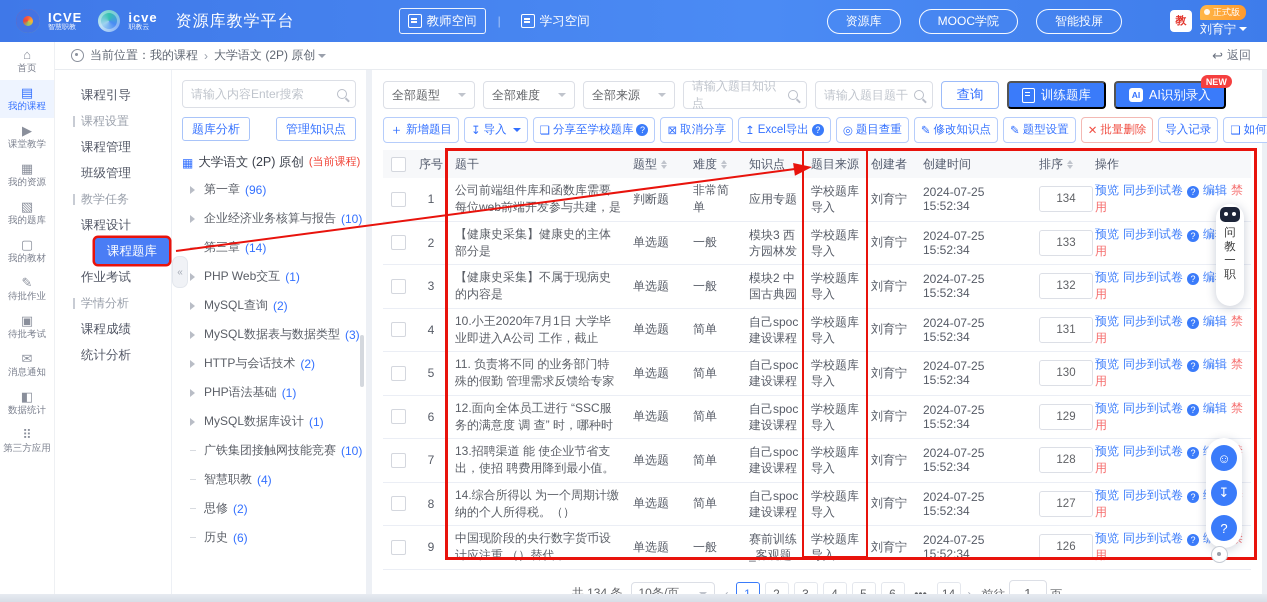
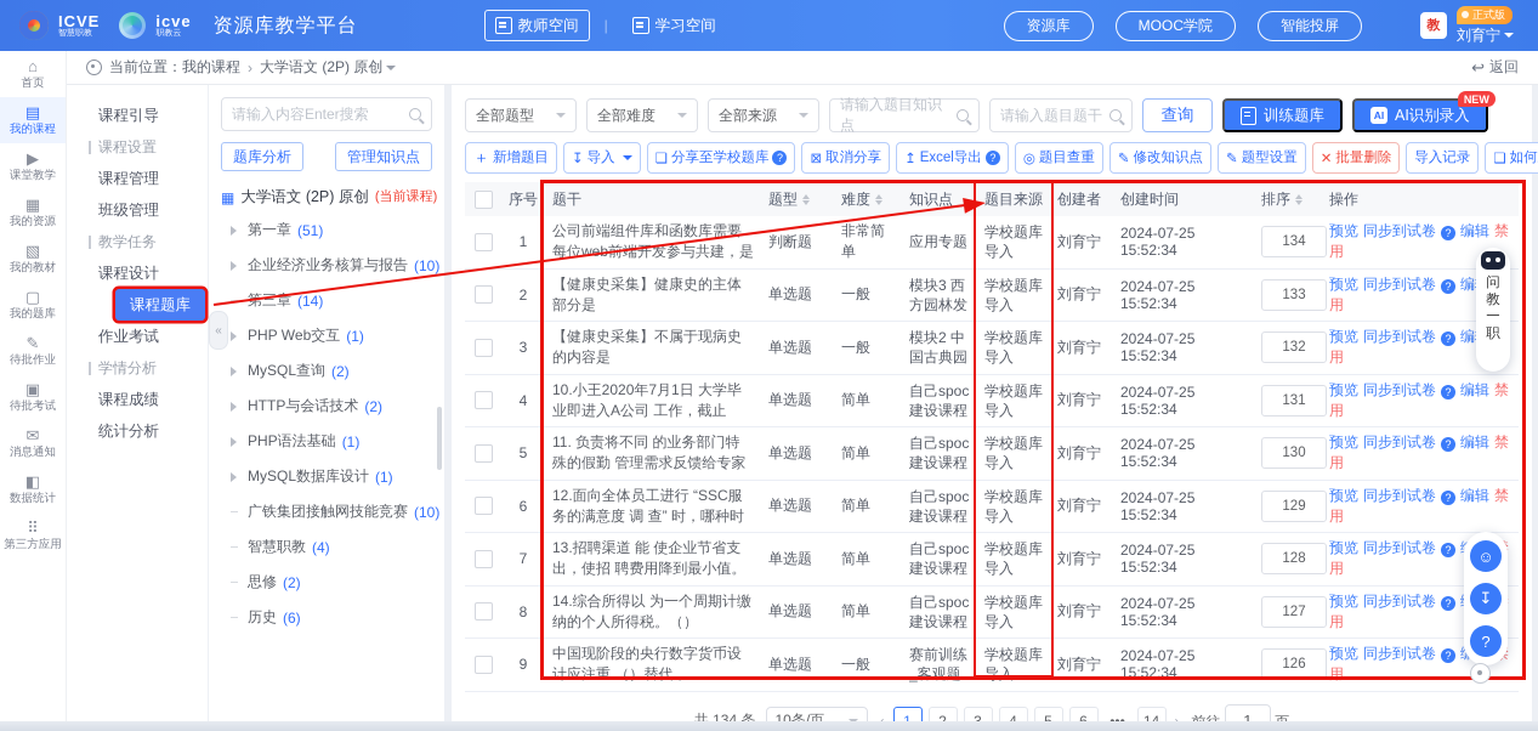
  ICVE
  icve
  资源库教学平台
  教师空间
  |
  学习空间
  资源库
  MOOC学院
  智能投屏
  教
  正式版
  刘育宁
  当前位置：
  我的课程
  ›
  大学语文 (2P) 原创
  ↩
  返回
  ⌂
  首页
  ▤
  我的课程
  ▶
  课堂教学
  ▦
  我的资源
  ▧
- 我的题库
+ 我的教材
  ▢
- 我的教材
+ 我的题库
  ✎
  待批作业
  ▣
  待批考试
  ✉
  消息通知
  ◧
  数据统计
  ⠿
  第三方应用
  课程引导
  课程设置
  课程管理
  班级管理
  教学任务
  课程设计
  课程题库
  作业考试
  学情分析
  课程成绩
  统计分析
  «
  请输入内容Enter搜索
  题库分析
  管理知识点
  ▦
  大学语文 (2P) 原创
  (当前课程)
  第一章
- (96)
+ (51)
  企业经济业务核算与报告
  (10)
  (14)
  PHP Web交互
  (1)
  MySQL查询
  (2)
- MySQL数据表与数据类型
- (3)
  HTTP与会话技术
  (2)
  PHP语法基础
  (1)
  MySQL数据库设计
  (1)
  广铁集团接触网技能竞赛
  (10)
  智慧职教
  (4)
  思修
  (2)
  历史
  (6)
  全部题型
  全部难度
  全部来源
  请输入题目知识点
  请输入题目题干
  查询
  训练题库
  AI
  AI识别录入
  NEW
  ＋
  新增题目
  ↧
  导入
  ❏
  分享至学校题库
  ?
  ⊠
  取消分享
  ↥
  Excel导出
  ?
  ◎
  题目查重
  ✎
  修改知识点
  ✎
  题型设置
  ✕
  批量删除
  导入记录
  ❑
  	序号	题干	题型	难度	知识点	题目来源	创建者	创建时间	排序	操作
  	1	公司前端组件库和函数库需要每位web端开发参与共建，是	判断题	非常简单	应用专题	学校题库导入	刘育宁	2024-07-25 15:52:34	134	预览 同步到试卷 ? 编辑 禁用
  	2	【健康史采集】健康史的主体部分是	单选题	一般	模块3 西方园林发	学校题库导入	刘育宁	2024-07-25 15:52:34	133	预览 同步到试卷 ? 编用
  	3	【健康史采集】不属于现病史的内容是	单选题	一般	模块2 中国古典园	学校题库导入	刘育宁	2024-07-25 15:52:34	132	预览 同步到试卷 ? 编用
  	4	10.小王2020年7月1日 大学毕业即进入A公司 工作，截止	单选题	简单	自己spoc建设课程	学校题库导入	刘育宁	2024-07-25 15:52:34	131	预览 同步到试卷 ? 编辑 禁用
  	5	11. 负责将不同 的业务部门特殊的假勤 管理需求反馈给专家	单选题	简单	自己spoc建设课程	学校题库导入	刘育宁	2024-07-25 15:52:34	130	预览 同步到试卷 ? 编辑 禁用
  	6	12.面向全体员工进行 “SSC服务的满意度 调 查” 时，哪种时	单选题	简单	自己spoc建设课程	学校题库导入	刘育宁	2024-07-25 15:52:34	129	预览 同步到试卷 ? 编辑 禁用
  	7	13.招聘渠道 能 使企业节省支出，使招 聘费用降到最小值。	单选题	简单	自己spoc建设课程	学校题库导入	刘育宁	2024-07-25 15:52:34	128	预览 同步到试卷 ?用
  	8	14.综合所得以 为一个周期计缴 纳的个人所得税。（）	单选题	简单	自己spoc建设课程	学校题库导入	刘育宁	2024-07-25 15:52:34	127	预览 同步到试卷 ?用
  	9	中国现阶段的央行数字货币设计应注重 （）替代 。	单选题	一般	赛前训练_客观题	学校题库导入	刘育宁	2024-07-25 15:52:34	126	预览 同步到试卷 ?用
  共 134 条
  10条/页
  问
  教
  一
  职
  ☺
  ↧
  ?
